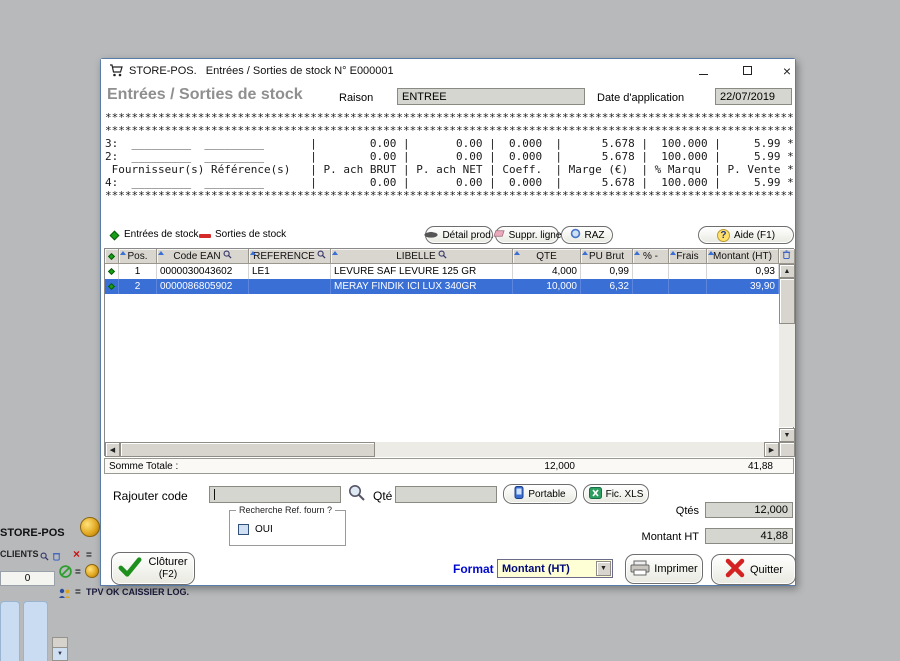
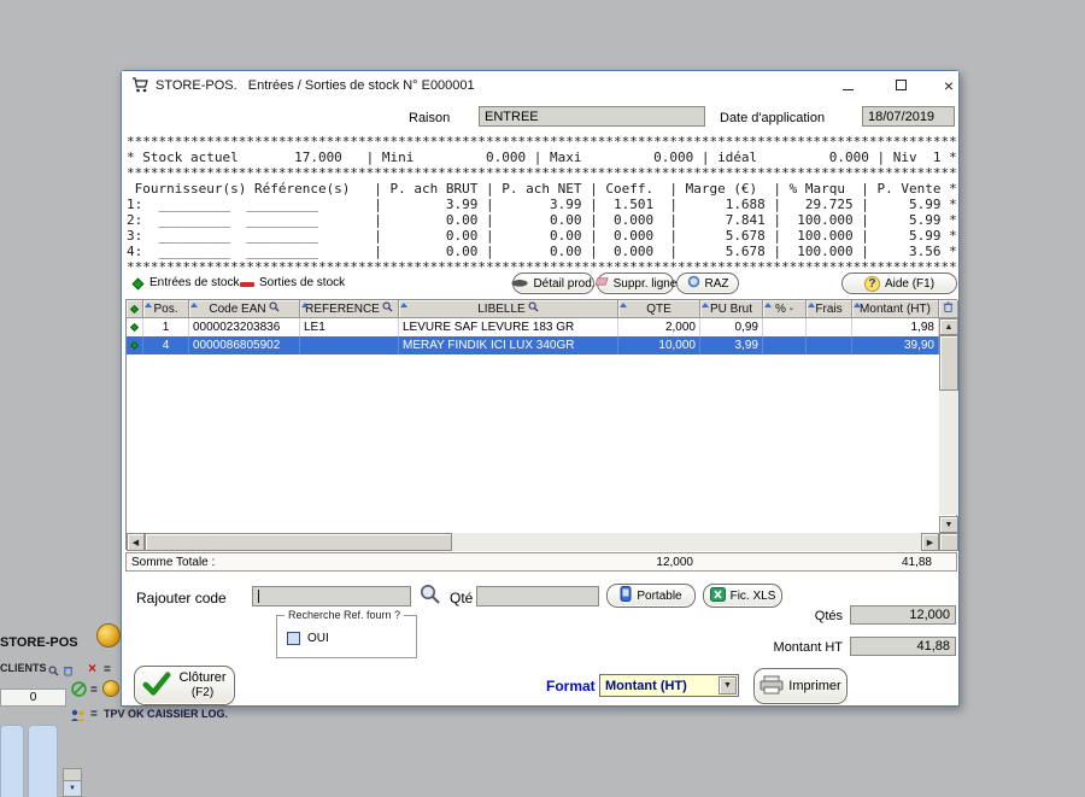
  STORE-POS
  CLIENTS
  ×
  =
  =
  0
  =
  TPV OK CAISSIER LOG.
  STORE-POS. Entrées / Sorties de stock N° E000001
  ×
- Entrées / Sorties de stock
  Raison
  ENTREE
  Date d'application
- 22/07/2019
+ 18/07/2019
  ********************************************************************************************************
+ * Stock actuel 17.000 | Mini 0.000 | Maxi 0.000 | idéal 0.000 | Niv 1 *
  ********************************************************************************************************
- 3: _________ _________ | 0.00 | 0.00 | 0.000 | 5.678 | 100.000 | 5.99 *
+ Fournisseur(s) Référence(s) | P. ach BRUT | P. ach NET | Coeff. | Marge (€) | % Marqu | P. Vente *
+ 1: _________ _________ | 3.99 | 3.99 | 1.501 | 1.688 | 29.725 | 5.99 *
- 2: _________ _________ | 0.00 | 0.00 | 0.000 | 5.678 | 100.000 | 5.99 *
+ 2: _________ _________ | 0.00 | 0.00 | 0.000 | 7.841 | 100.000 | 5.99 *
- Fournisseur(s) Référence(s) | P. ach BRUT | P. ach NET | Coeff. | Marge (€) | % Marqu | P. Vente *
+ 3: _________ _________ | 0.00 | 0.00 | 0.000 | 5.678 | 100.000 | 5.99 *
- 4: _________ _________ | 0.00 | 0.00 | 0.000 | 5.678 | 100.000 | 5.99 *
+ 4: _________ _________ | 0.00 | 0.00 | 0.000 | 5.678 | 100.000 | 3.56 *
  ********************************************************************************************************
  Entrées de stock
  Sorties de stock
  Détail prod.
  Suppr. ligne
  RAZ
  ?
  Aide (F1)
  Pos.
  Code EAN
  REFERENCE
  LIBELLE
  QTE
  PU Brut
  % -
  Frais
  Montant (HT)
  1
- 0000030043602
+ 0000023203836
  LE1
- LEVURE SAF LEVURE 125 GR
+ LEVURE SAF LEVURE 183 GR
- 4,000
+ 2,000
  0,99
- 0,93
+ 1,98
- 2
+ 4
  0000086805902
  MERAY FINDIK ICI LUX 340GR
  10,000
- 6,32
+ 3,99
  39,90
  Somme Totale :
  12,000
  41,88
  Rajouter code
  Qté
  Portable
  Fic. XLS
  Recherche Ref. fourn ?
  OUI
  Qtés
  12,000
  Montant HT
  41,88
  Clôturer
  (F2)
  Format
  Montant (HT)
  Imprimer
- Quitter
